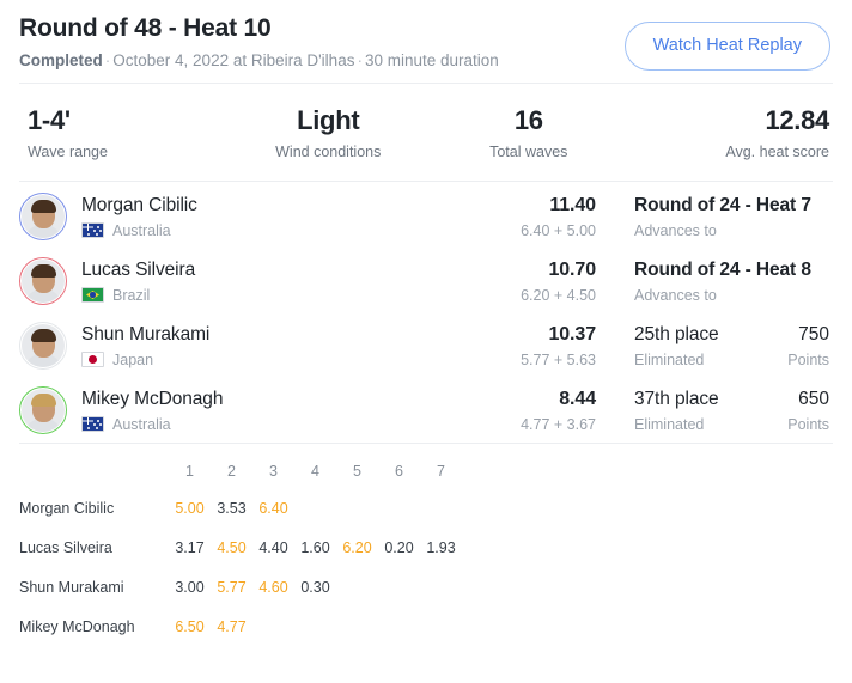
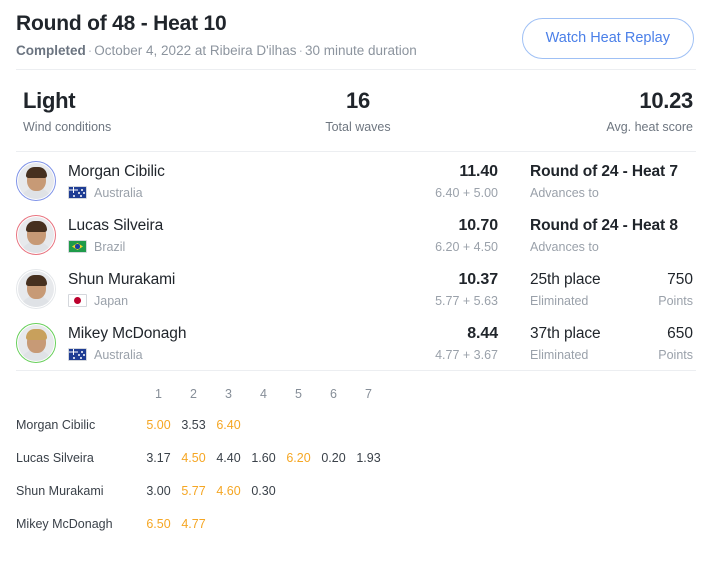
  Round of 48 - Heat 10
  Completed · October 4, 2022 at Ribeira D'ilhas · 30 minute duration
  Watch Heat Replay
- 1-4'
- Wave range
  Light
  Wind conditions
  16
  Total waves
- 12.84
+ 10.23
  Avg. heat score
  Morgan Cibilic
  Australia
  11.40
  6.40 + 5.00
  Round of 24 - Heat 7
  Advances to
  Lucas Silveira
  Brazil
  10.70
  6.20 + 4.50
  Round of 24 - Heat 8
  Advances to
  Shun Murakami
  Japan
  10.37
  5.77 + 5.63
  25th place
  Eliminated
  750
  Points
  Mikey McDonagh
  Australia
  8.44
  4.77 + 3.67
  37th place
  Eliminated
  650
  Points
  1
  2
  3
  4
  5
  6
  7
  Morgan Cibilic
  5.00
  3.53
  6.40
  Lucas Silveira
  3.17
  4.50
  4.40
  1.60
  6.20
  0.20
  1.93
  Shun Murakami
  3.00
  5.77
  4.60
  0.30
  Mikey McDonagh
  6.50
  4.77
